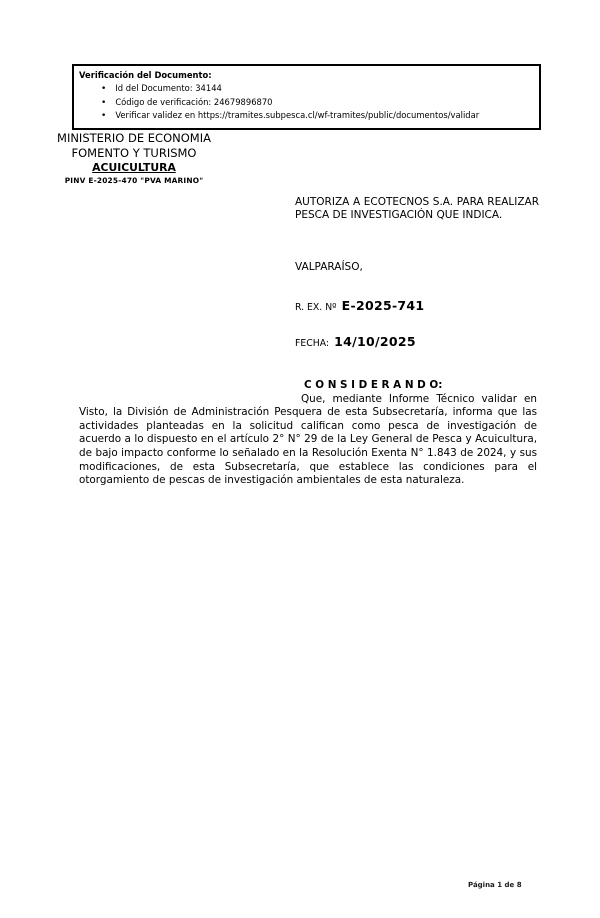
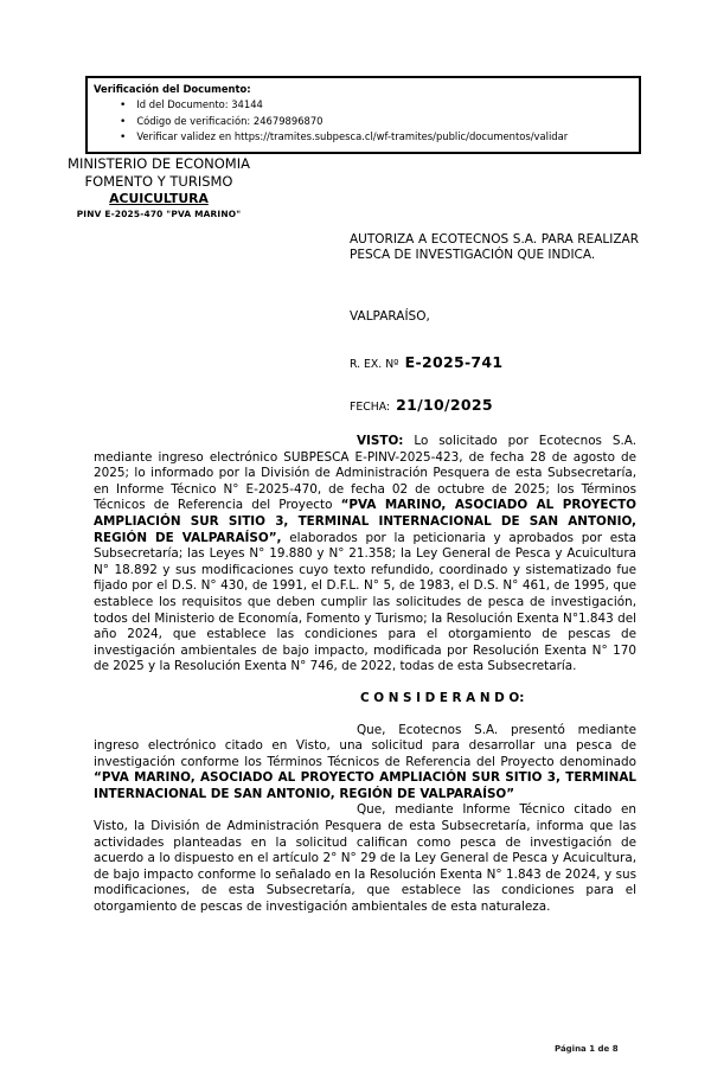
  Verificación del Documento:
  • Id del Documento: 34144
  • Código de verificación: 24679896870
  • Verificar validez en https://tramites.subpesca.cl/wf-tramites/public/documentos/validar
  MINISTERIO DE ECONOMIA
  FOMENTO Y TURISMO
  ACUICULTURA
  PINV E-2025-470 "PVA MARINO"
  AUTORIZA A ECOTECNOS S.A. PARA REALIZAR PESCA DE INVESTIGACIÓN QUE INDICA.
  VALPARAÍSO,
  R. EX. Nº E-2025-741
- FECHA: 14/10/2025
+ FECHA: 21/10/2025
+ VISTO: Lo solicitado por Ecotecnos S.A. mediante ingreso electrónico SUBPESCA E-PINV-2025-423, de fecha 28 de agosto de 2025; lo informado por la División de Administración Pesquera de esta Subsecretaría, en Informe Técnico N° E-2025-470, de fecha 02 de octubre de 2025; los Términos Técnicos de Referencia del Proyecto “PVA MARINO, ASOCIADO AL PROYECTO AMPLIACIÓN SUR SITIO 3, TERMINAL INTERNACIONAL DE SAN ANTONIO, REGIÓN DE VALPARAÍSO”, elaborados por la peticionaria y aprobados por esta Subsecretaría; las Leyes N° 19.880 y N° 21.358; la Ley General de Pesca y Acuicultura N° 18.892 y sus modificaciones cuyo texto refundido, coordinado y sistematizado fue fijado por el D.S. N° 430, de 1991, el D.F.L. N° 5, de 1983, el D.S. N° 461, de 1995, que establece los requisitos que deben cumplir las solicitudes de pesca de investigación, todos del Ministerio de Economía, Fomento y Turismo; la Resolución Exenta N°1.843 del año 2024, que establece las condiciones para el otorgamiento de pescas de investigación ambientales de bajo impacto, modificada por Resolución Exenta N° 170 de 2025 y la Resolución Exenta N° 746, de 2022, todas de esta Subsecretaría.
  C O N S I D E R A N D O:
+ Que, Ecotecnos S.A. presentó mediante ingreso electrónico citado en Visto, una solicitud para desarrollar una pesca de investigación conforme los Términos Técnicos de Referencia del Proyecto denominado “PVA MARINO, ASOCIADO AL PROYECTO AMPLIACIÓN SUR SITIO 3, TERMINAL INTERNACIONAL DE SAN ANTONIO, REGIÓN DE VALPARAÍSO”
- Que, mediante Informe Técnico validar en Visto, la División de Administración Pesquera de esta Subsecretaría, informa que las actividades planteadas en la solicitud califican como pesca de investigación de acuerdo a lo dispuesto en el artículo 2° N° 29 de la Ley General de Pesca y Acuicultura, de bajo impacto conforme lo señalado en la Resolución Exenta N° 1.843 de 2024, y sus modificaciones, de esta Subsecretaría, que establece las condiciones para el otorgamiento de pescas de investigación ambientales de esta naturaleza.
+ Que, mediante Informe Técnico citado en Visto, la División de Administración Pesquera de esta Subsecretaría, informa que las actividades planteadas en la solicitud califican como pesca de investigación de acuerdo a lo dispuesto en el artículo 2° N° 29 de la Ley General de Pesca y Acuicultura, de bajo impacto conforme lo señalado en la Resolución Exenta N° 1.843 de 2024, y sus modificaciones, de esta Subsecretaría, que establece las condiciones para el otorgamiento de pescas de investigación ambientales de esta naturaleza.
  Página 1 de 8
